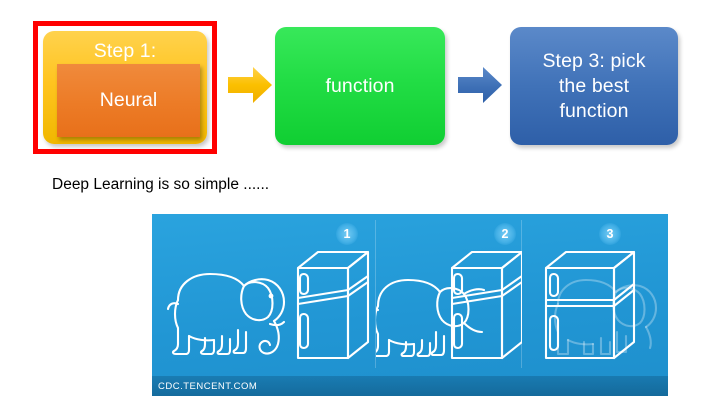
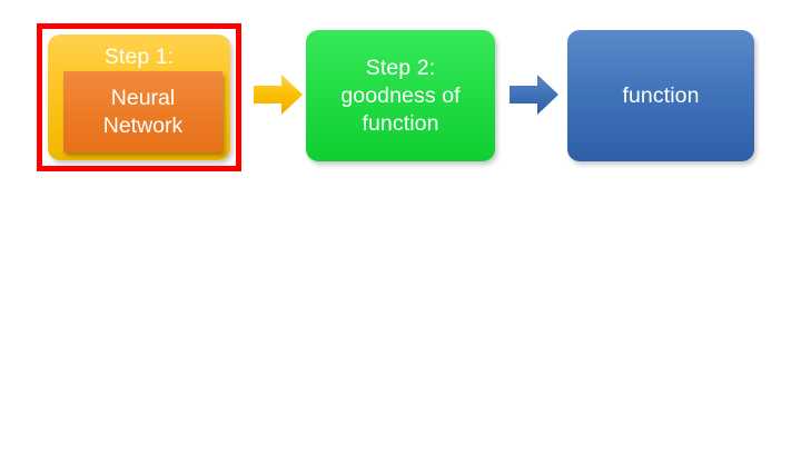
  Step 1:
  Neural
+ Network
+ Step 2:
+ goodness of
  function
- Step 3: pick
- the best
  function
- Deep Learning is so simple ......
- 1
- 2
- 3
- CDC.TENCENT.COM
